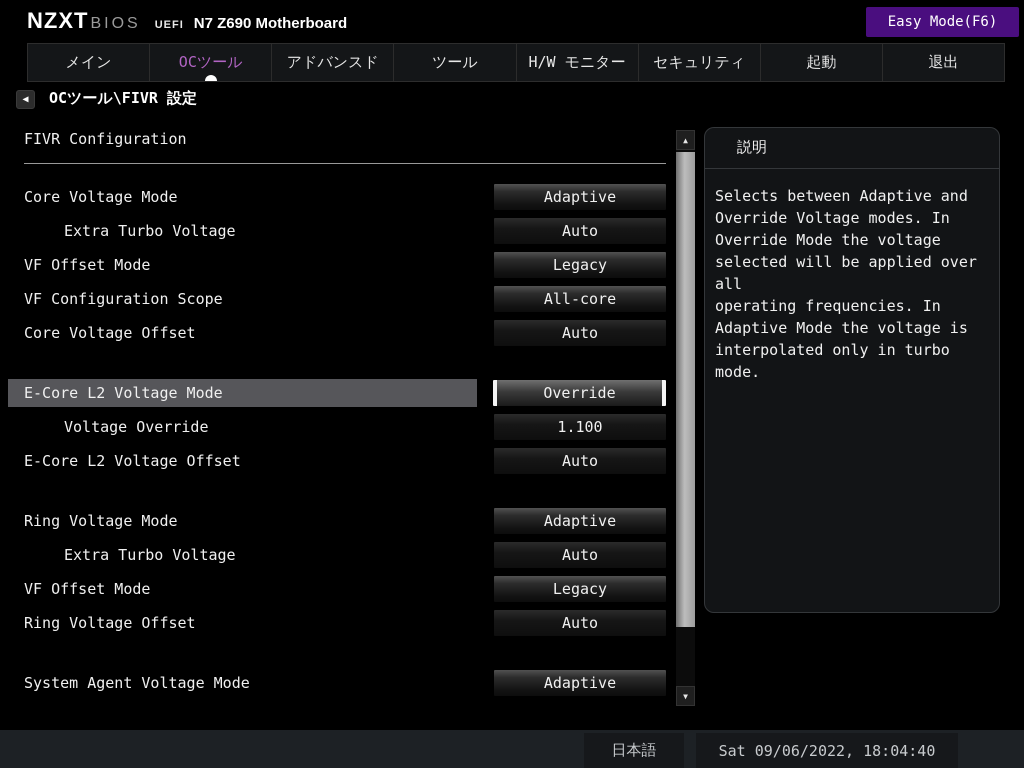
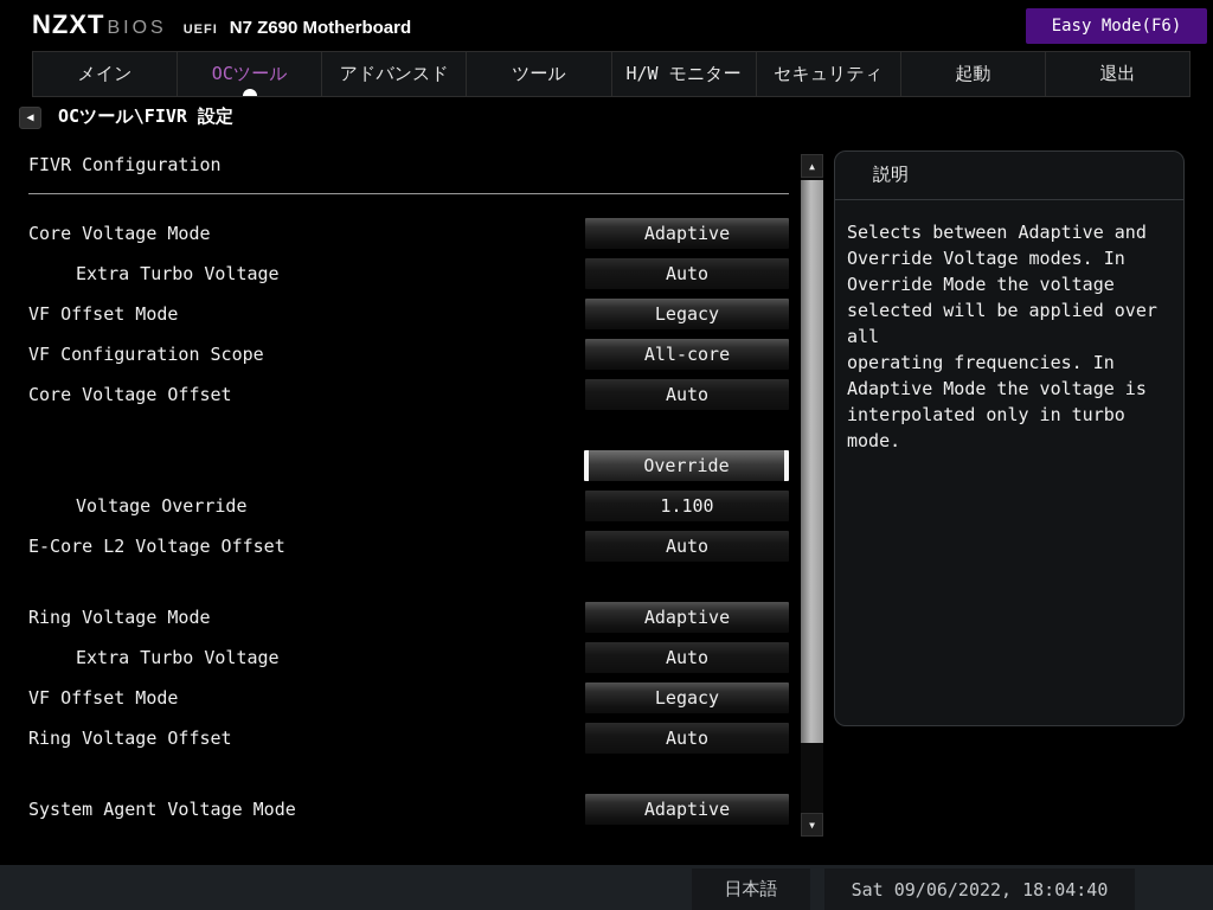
  NZXT
  BIOS
  UEFI
  N7 Z690 Motherboard
  Easy Mode(F6)
  メイン
  OCツール
  アドバンスド
  ツール
  H/W モニター
  セキュリティ
  起動
  退出
  ◀
  OCツール\FIVR 設定
  FIVR Configuration
  Core Voltage Mode
  Adaptive
  Extra Turbo Voltage
  Auto
  VF Offset Mode
  Legacy
  VF Configuration Scope
  All-core
  Core Voltage Offset
  Auto
- E-Core L2 Voltage Mode
  Override
  Voltage Override
  1.100
  E-Core L2 Voltage Offset
  Auto
  Ring Voltage Mode
  Adaptive
  Extra Turbo Voltage
  Auto
  VF Offset Mode
  Legacy
  Ring Voltage Offset
  Auto
  System Agent Voltage Mode
  Adaptive
  ▲
  ▼
  説明
  Selects between Adaptive and
  Override Voltage modes. In
  Override Mode the voltage
  selected will be applied over all
  operating frequencies. In
  Adaptive Mode the voltage is
  interpolated only in turbo mode.
  日本語
  Sat 09/06/2022, 18:04:40
